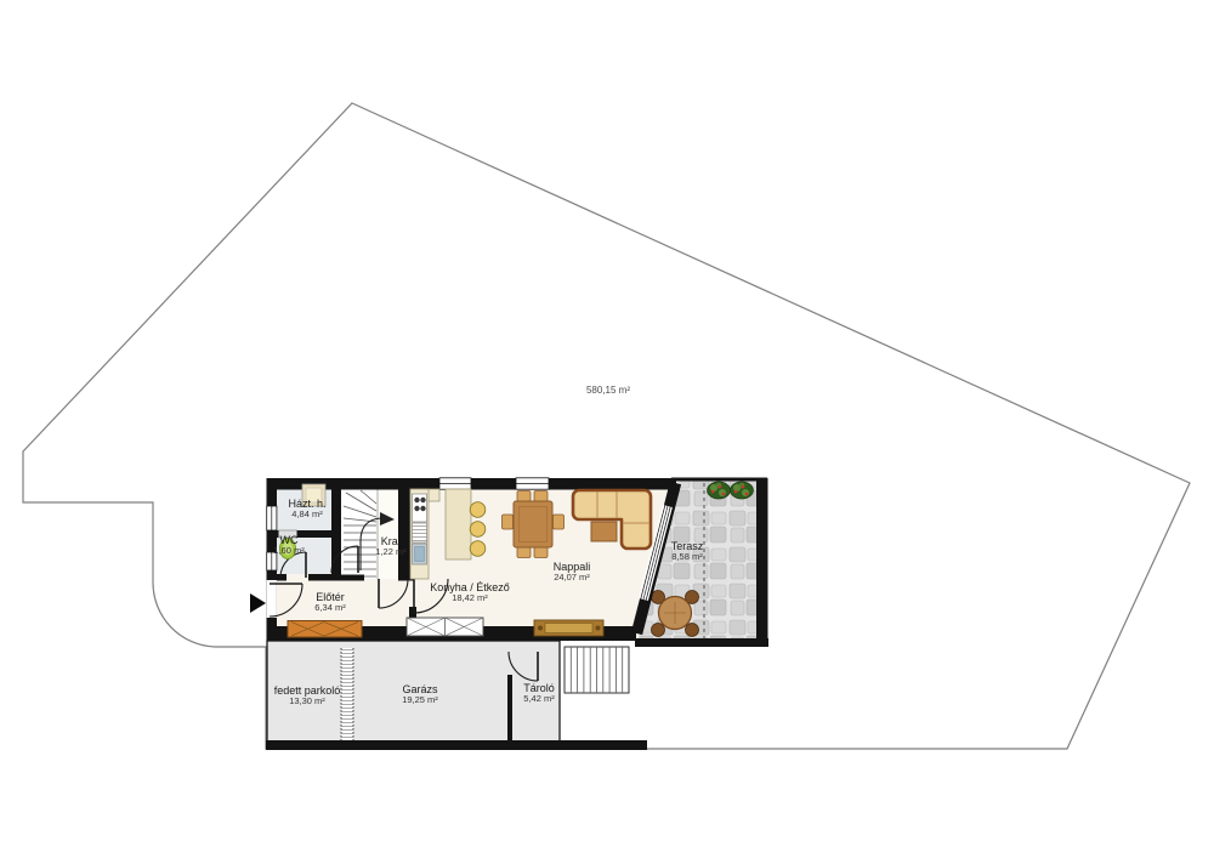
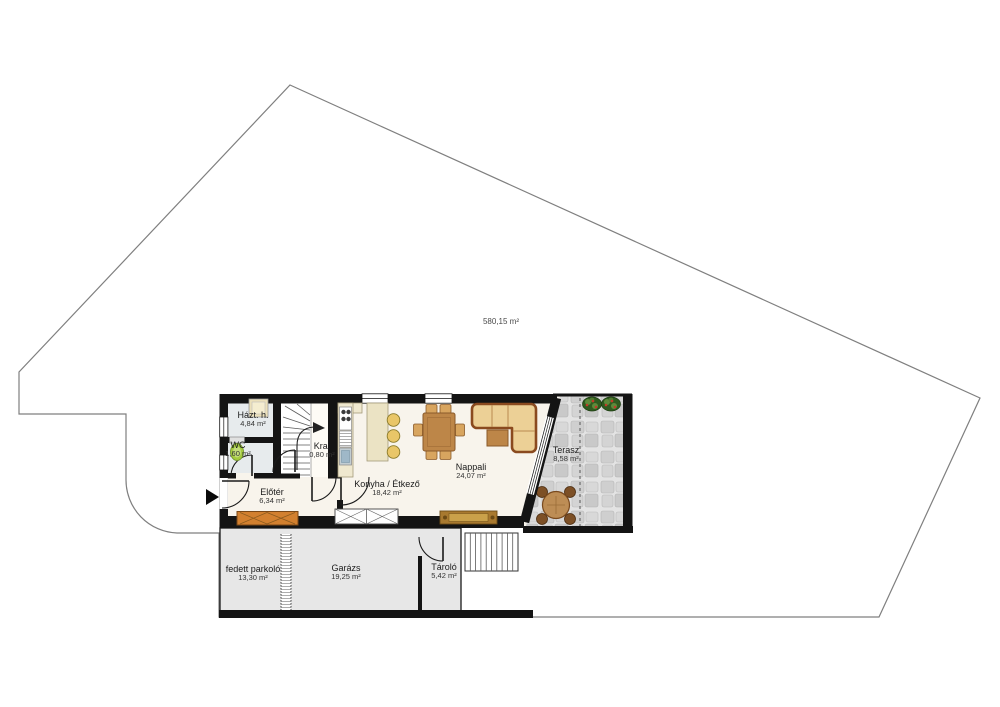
  580,15 m²
  Házt. h.
  4,84 m²
  WC
  1,60 m²
  Kra.
- 1,22 m²
+ 0,80 m²
  Előtér
  6,34 m²
  Konyha / Étkező
  18,42 m²
  Nappali
  24,07 m²
  Terasz
  8,58 m²
  fedett parkoló
  13,30 m²
  Garázs
  19,25 m²
  Tároló
  5,42 m²
